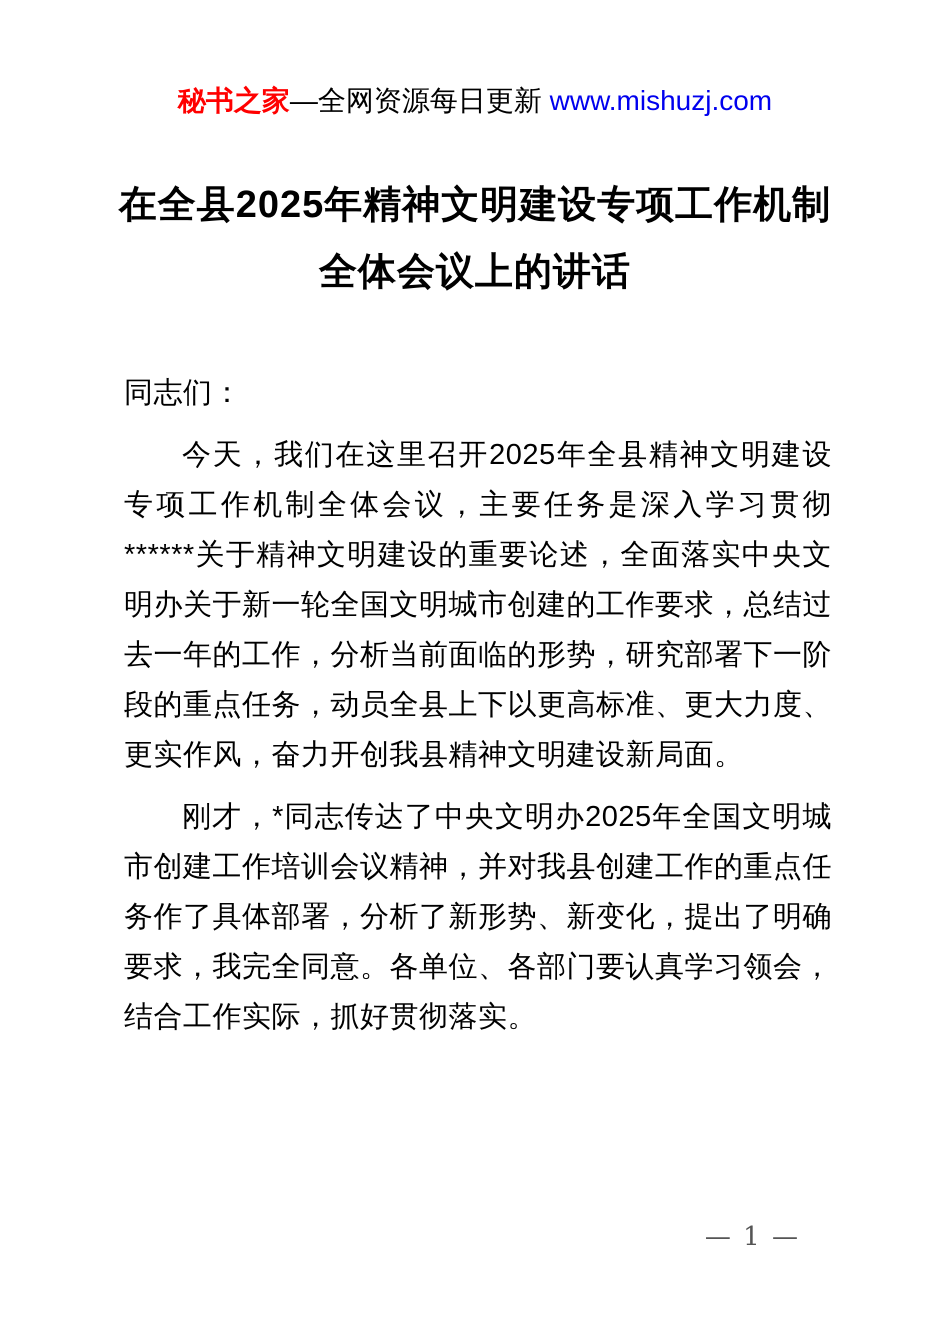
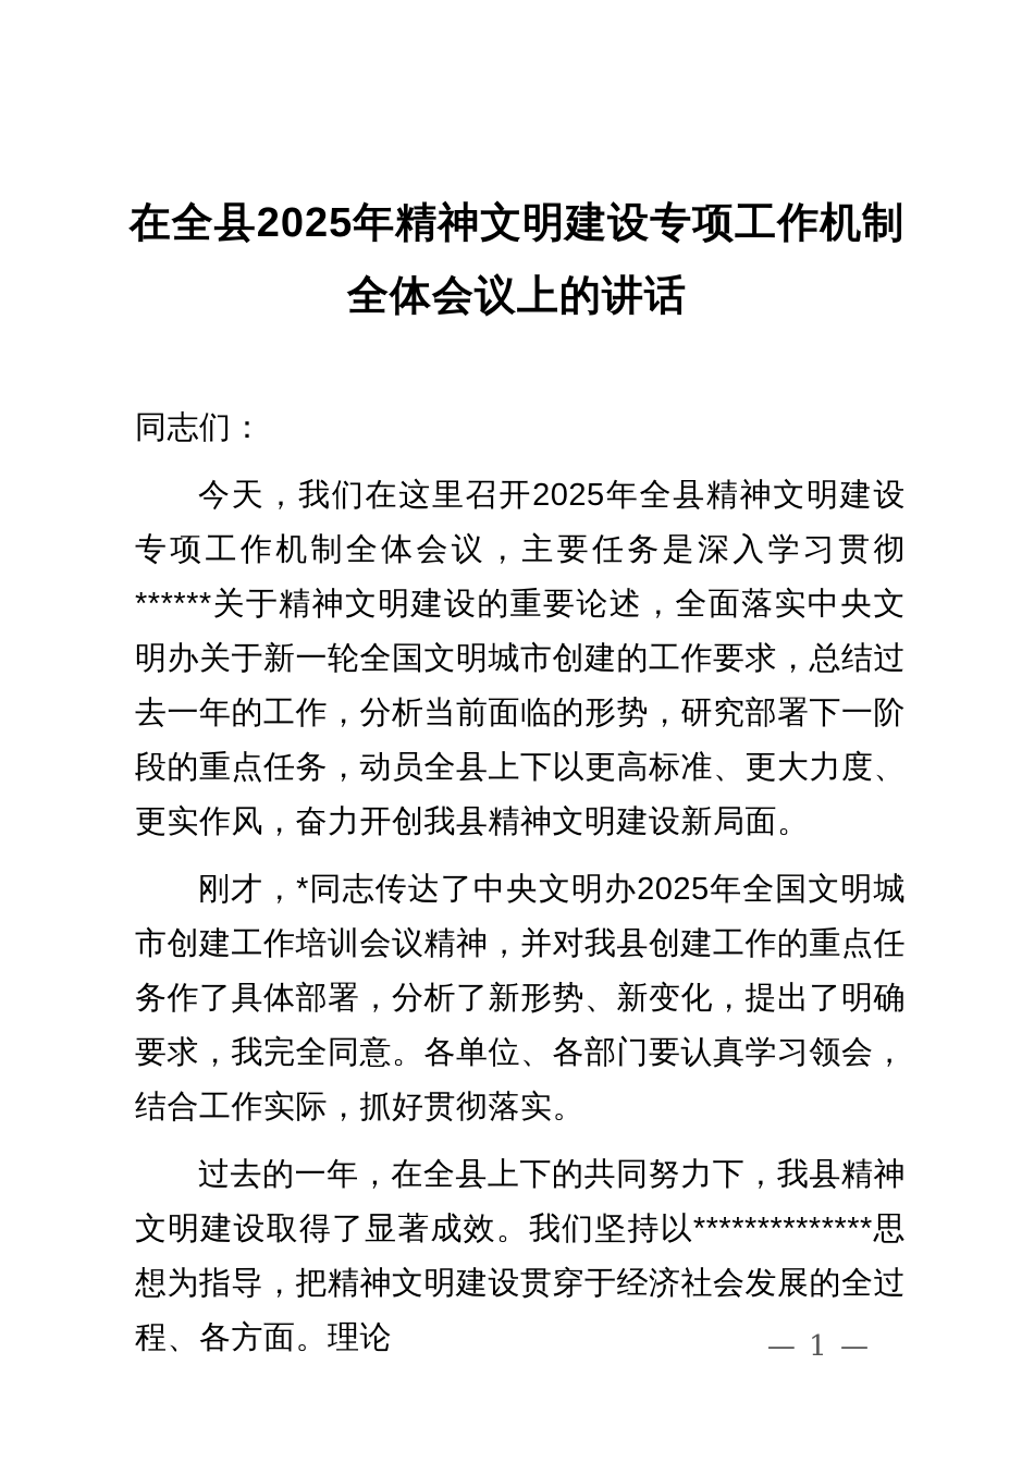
- 秘书之家—全网资源每日更新 www.mishuzj.com
  在全县2025年精神文明建设专项工作机制
  全体会议上的讲话
  同志们：
  今天，我们在这里召开2025年全县精神文明建设专项工作机制全体会议，主要任务是深入学习贯彻******关于精神文明建设的重要论述，全面落实中央文明办关于新一轮全国文明城市创建的工作要求，总结过去一年的工作，分析当前面临的形势，研究部署下一阶段的重点任务，动员全县上下以更高标准、更大力度、更实作风，奋力开创我县精神文明建设新局面。
  刚才，*同志传达了中央文明办2025年全国文明城市创建工作培训会议精神，并对我县创建工作的重点任务作了具体部署，分析了新形势、新变化，提出了明确要求，我完全同意。各单位、各部门要认真学习领会，结合工作实际，抓好贯彻落实。
+ 过去的一年，在全县上下的共同努力下，我县精神文明建设取得了显著成效。我们坚持以**************思想为指导，把精神文明建设贯穿于经济社会发展的全过程、各方面。理论
  — 1 —
